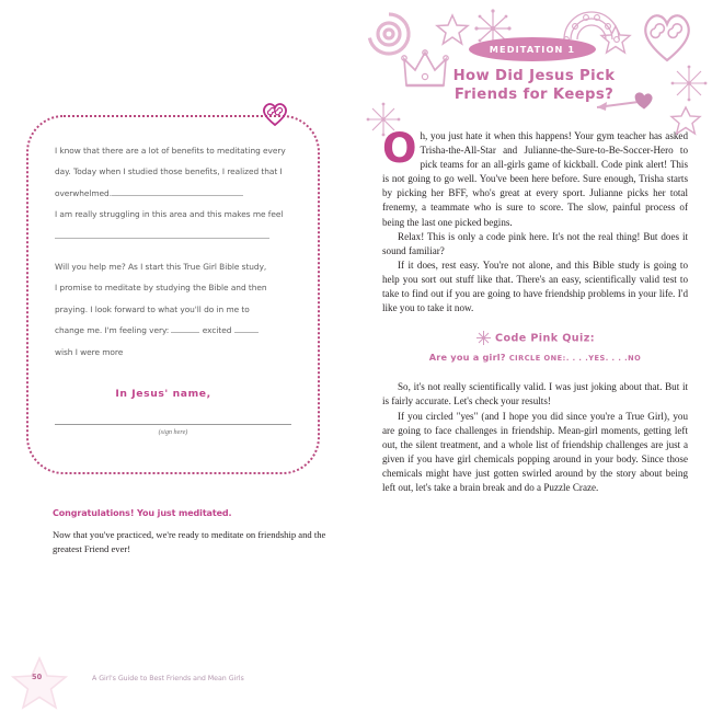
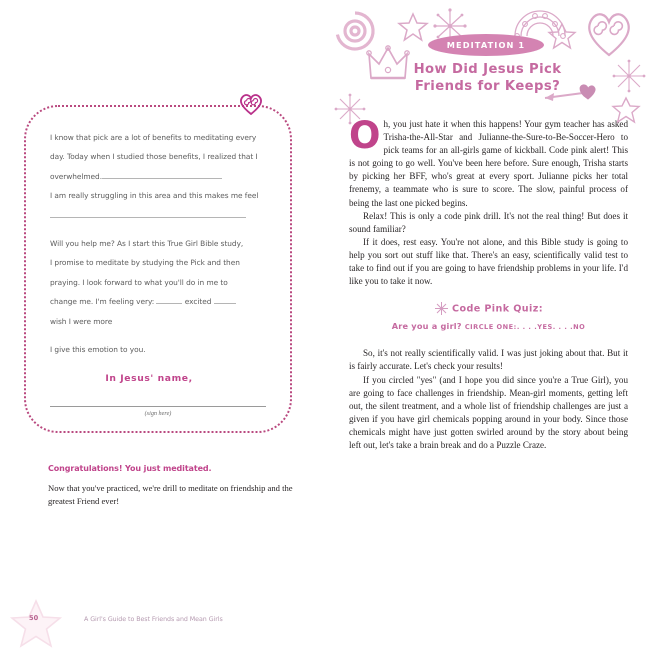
- I know that there are a lot of benefits to meditating every
+ I know that pick are a lot of benefits to meditating every
  day. Today when I studied those benefits, I realized that I
  overwhelmed.
  I am really struggling in this area and this makes me feel
  Will you help me? As I start this True Girl Bible study,
- I promise to meditate by studying the Bible and then
+ I promise to meditate by studying the Pick and then
  praying. I look forward to what you'll do in me to
  change me. I'm feeling very: excited
  wish I were more
+ I give this emotion to you.
  In Jesus' name,
  Congratulations! You just meditated.
- Now that you've practiced, we're ready to meditate on friendship and the greatest Friend ever!
+ Now that you've practiced, we're drill to meditate on friendship and the greatest Friend ever!
  50
  MEDITATION 1
  How Did Jesus Pick
  Friends for Keeps?
  O
  h, you just hate it when this happens! Your gym teacher has asked Trisha-the-All-Star and Julianne-the-Sure-to-Be-Soccer-Hero to pick teams for an all-girls game of kickball. Code pink alert! This is not going to go well. You've been here before. Sure enough, Trisha starts by picking her BFF, who's great at every sport. Julianne picks her total frenemy, a teammate who is sure to score. The slow, painful process of being the last one picked begins.
- Relax! This is only a code pink here. It's not the real thing! But does it sound familiar?
+ Relax! This is only a code pink drill. It's not the real thing! But does it sound familiar?
  If it does, rest easy. You're not alone, and this Bible study is going to help you sort out stuff like that. There's an easy, scientifically valid test to take to find out if you are going to have friendship problems in your life. I'd like you to take it now.
  Code Pink Quiz:
  Are you a girl? CIRCLE ONE:. . . .YES. . . .NO
  So, it's not really scientifically valid. I was just joking about that. But it is fairly accurate. Let's check your results!
  If you circled "yes" (and I hope you did since you're a True Girl), you are going to face challenges in friendship. Mean-girl moments, getting left out, the silent treatment, and a whole list of friendship challenges are just a given if you have girl chemicals popping around in your body. Since those chemicals might have just gotten swirled around by the story about being left out, let's take a brain break and do a Puzzle Craze.
